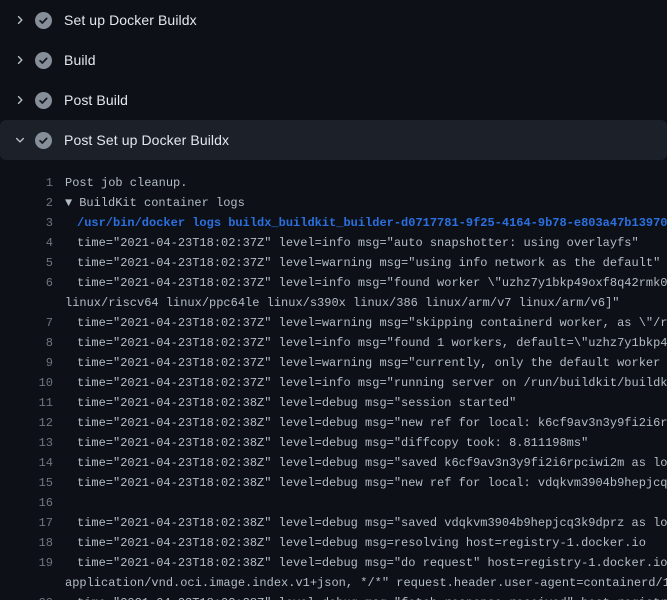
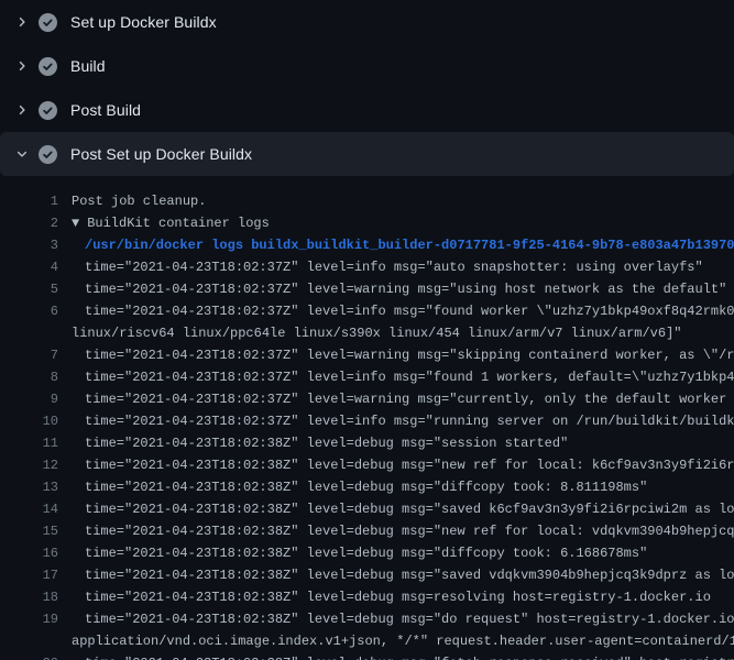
  Set up Docker Buildx
  Build
  Post Build
  Post Set up Docker Buildx
  1
  Post job cleanup.
  2
  ▼
  BuildKit container logs
  3
  /usr/bin/docker logs buildx_buildkit_builder-d0717781-9f25-4164-9b78-e803a47b13970
  4
  time="2021-04-23T18:02:37Z" level=info msg="auto snapshotter: using overlayfs"
  5
- time="2021-04-23T18:02:37Z" level=warning msg="using info network as the default"
+ time="2021-04-23T18:02:37Z" level=warning msg="using host network as the default"
  6
  time="2021-04-23T18:02:37Z" level=info msg="found worker \"uzhz7y1bkp49oxf8q42rmk0
- linux/riscv64 linux/ppc64le linux/s390x linux/386 linux/arm/v7 linux/arm/v6]"
+ linux/riscv64 linux/ppc64le linux/s390x linux/454 linux/arm/v7 linux/arm/v6]"
  7
  time="2021-04-23T18:02:37Z" level=warning msg="skipping containerd worker, as \"/r
  8
  time="2021-04-23T18:02:37Z" level=info msg="found 1 workers, default=\"uzhz7y1bkp4
  9
  time="2021-04-23T18:02:37Z" level=warning msg="currently, only the default worker
  10
  time="2021-04-23T18:02:37Z" level=info msg="running server on /run/buildkit/buildk
  11
  time="2021-04-23T18:02:38Z" level=debug msg="session started"
  12
  time="2021-04-23T18:02:38Z" level=debug msg="new ref for local: k6cf9av3n3y9fi2i6r
  13
  time="2021-04-23T18:02:38Z" level=debug msg="diffcopy took: 8.811198ms"
  14
  time="2021-04-23T18:02:38Z" level=debug msg="saved k6cf9av3n3y9fi2i6rpciwi2m as lo
  15
  time="2021-04-23T18:02:38Z" level=debug msg="new ref for local: vdqkvm3904b9hepjcq
  16
+ time="2021-04-23T18:02:38Z" level=debug msg="diffcopy took: 6.168678ms"
  17
  time="2021-04-23T18:02:38Z" level=debug msg="saved vdqkvm3904b9hepjcq3k9dprz as lo
  18
  time="2021-04-23T18:02:38Z" level=debug msg=resolving host=registry-1.docker.io
  19
  time="2021-04-23T18:02:38Z" level=debug msg="do request" host=registry-1.docker.io
  application/vnd.oci.image.index.v1+json, */*" request.header.user-agent=containerd/1
